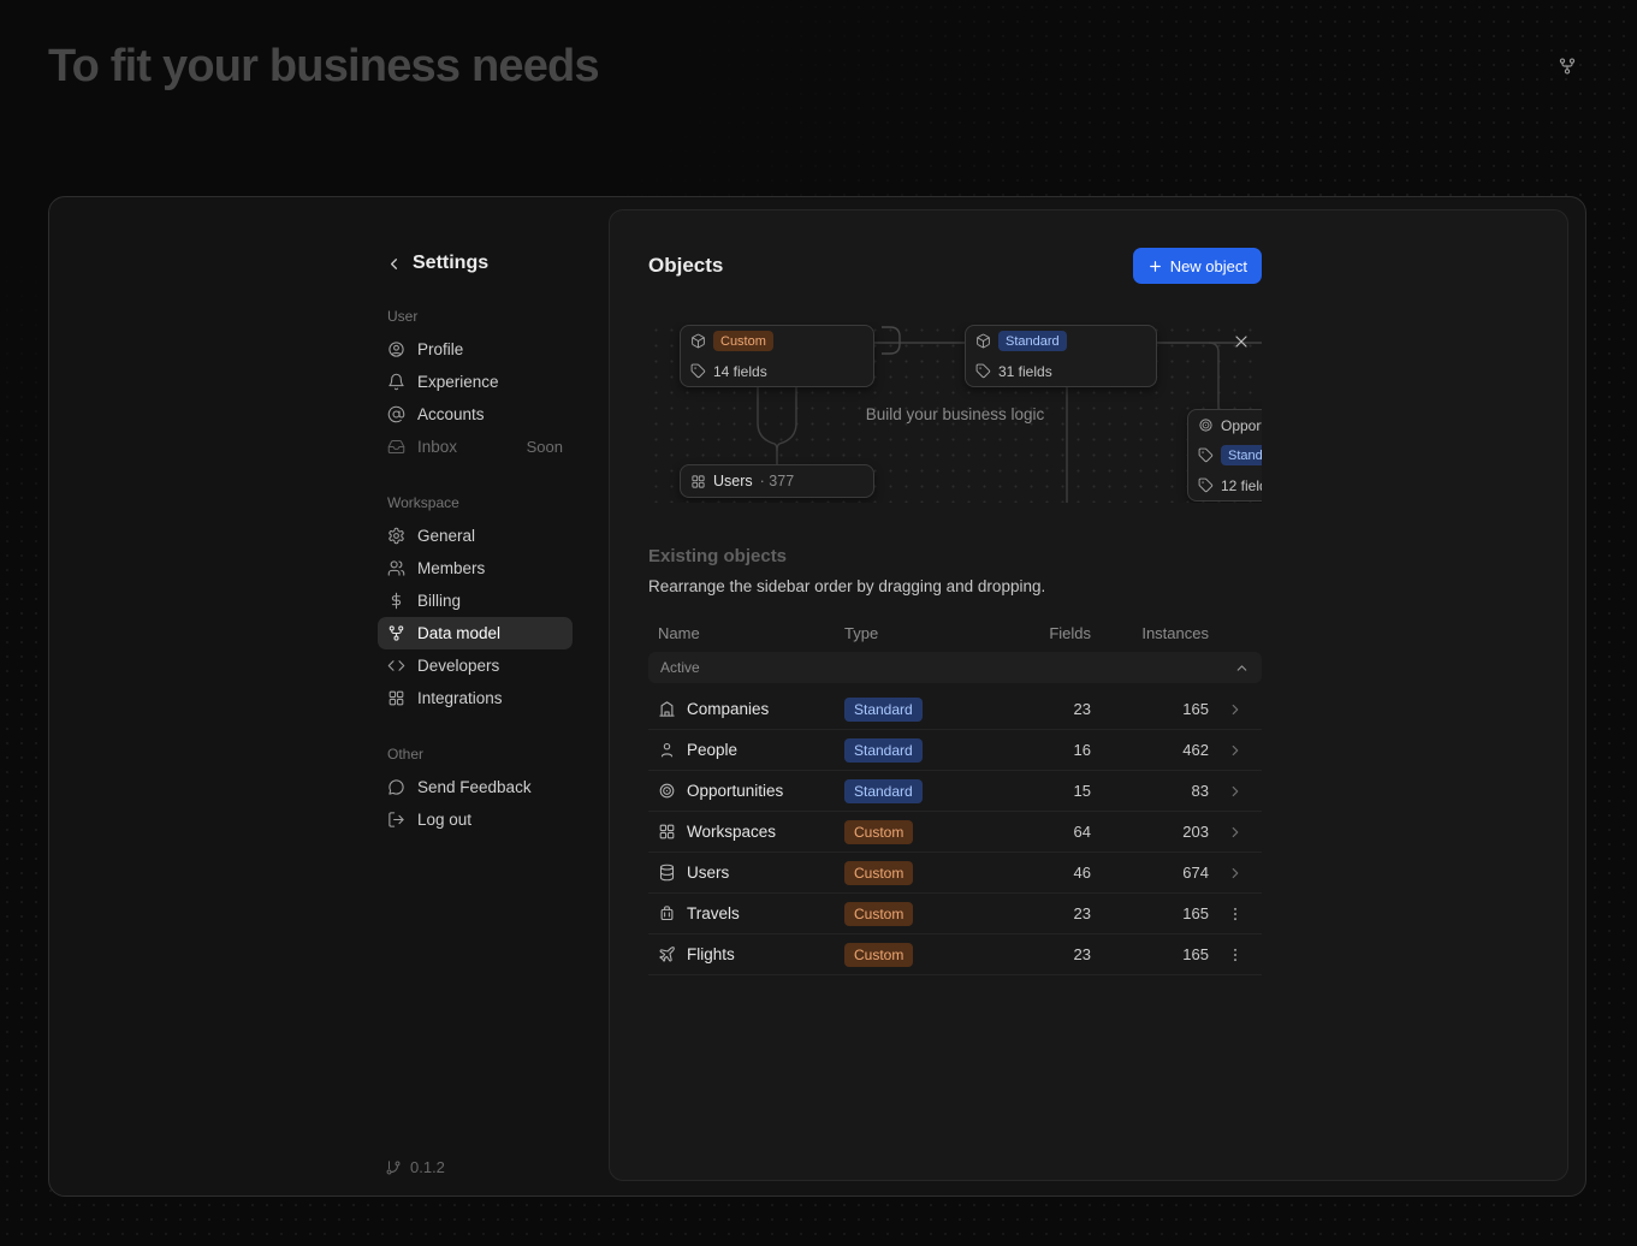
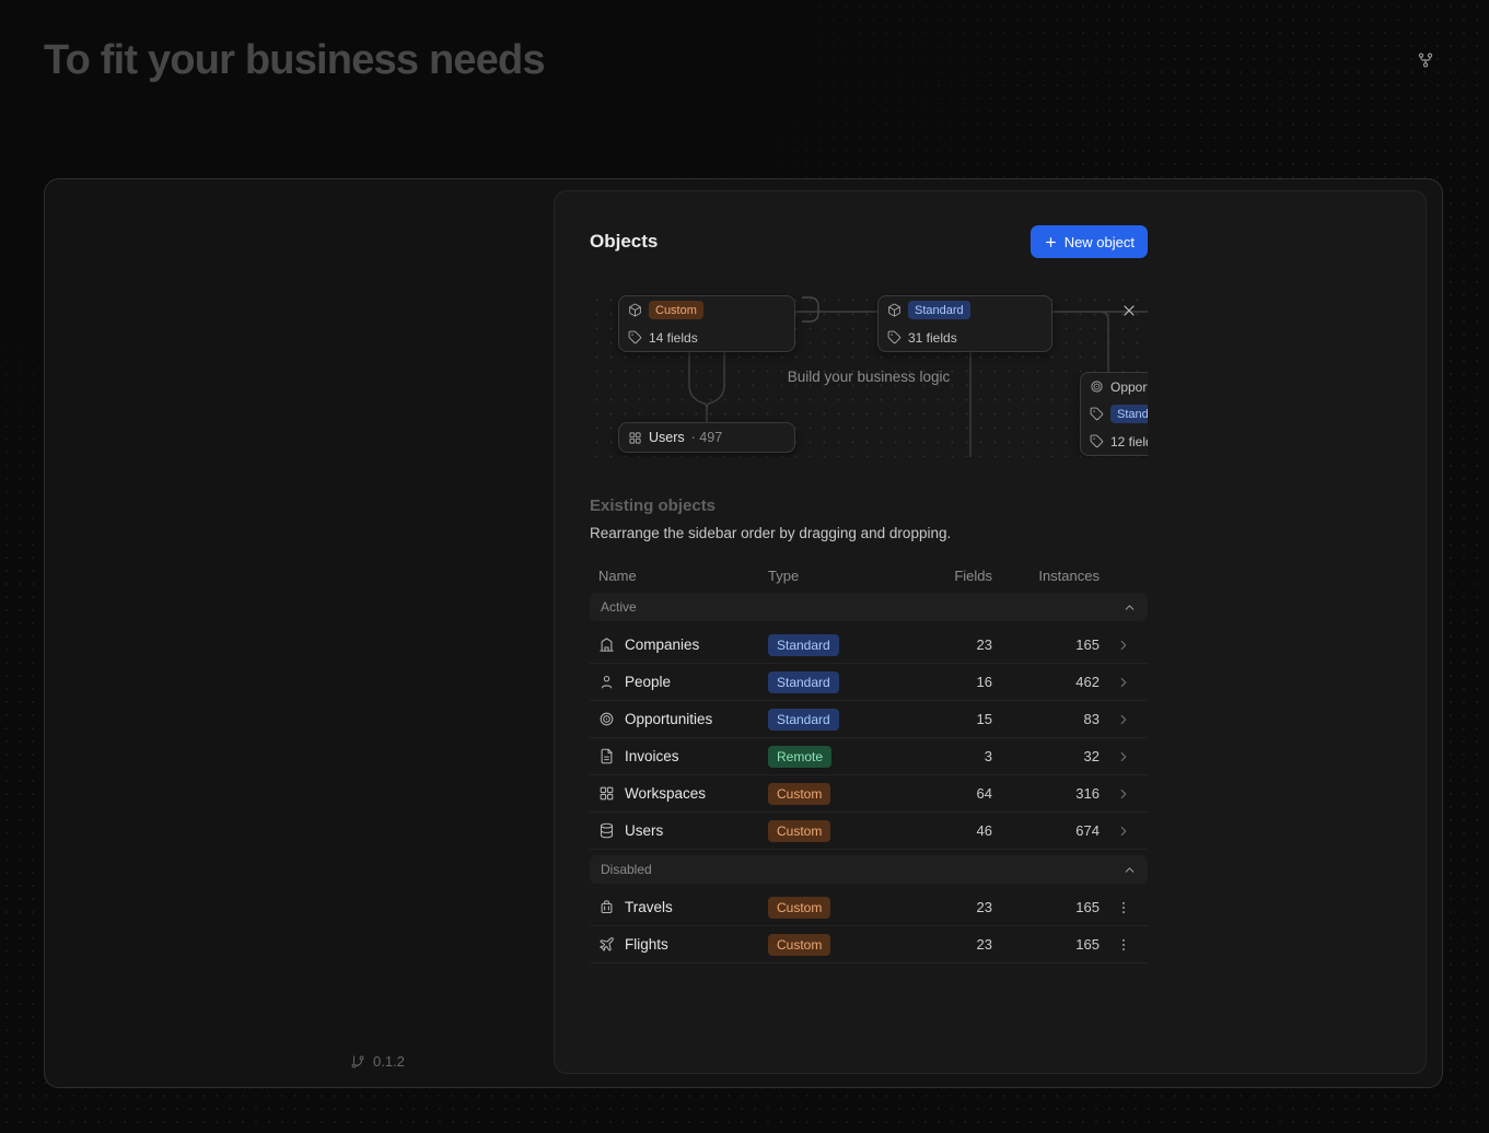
  To fit your business needs
- Settings
- User
- Profile
- Experience
- Accounts
- Inbox
- Soon
- Workspace
- General
- Members
- Billing
- Data model
- Developers
- Integrations
- Other
- Send Feedback
- Log out
  0.1.2
  Objects
  New object
  Custom
  14 fields
  Standard
  31 fields
  Build your business logic
  Users
- · 377
+ · 497
  12 fiel
  Existing objects
  Rearrange the sidebar order by dragging and dropping.
  Name
  Type
  Fields
  Instances
  Active
  Companies
  Standard
  23
  165
  People
  Standard
  16
  462
  Opportunities
  Standard
  15
  83
+ Invoices
+ Remote
+ 3
+ 32
  Workspaces
  Custom
  64
- 203
+ 316
  Users
  Custom
  46
  674
+ Disabled
  Travels
  Custom
  23
  165
  Flights
  Custom
  23
  165
